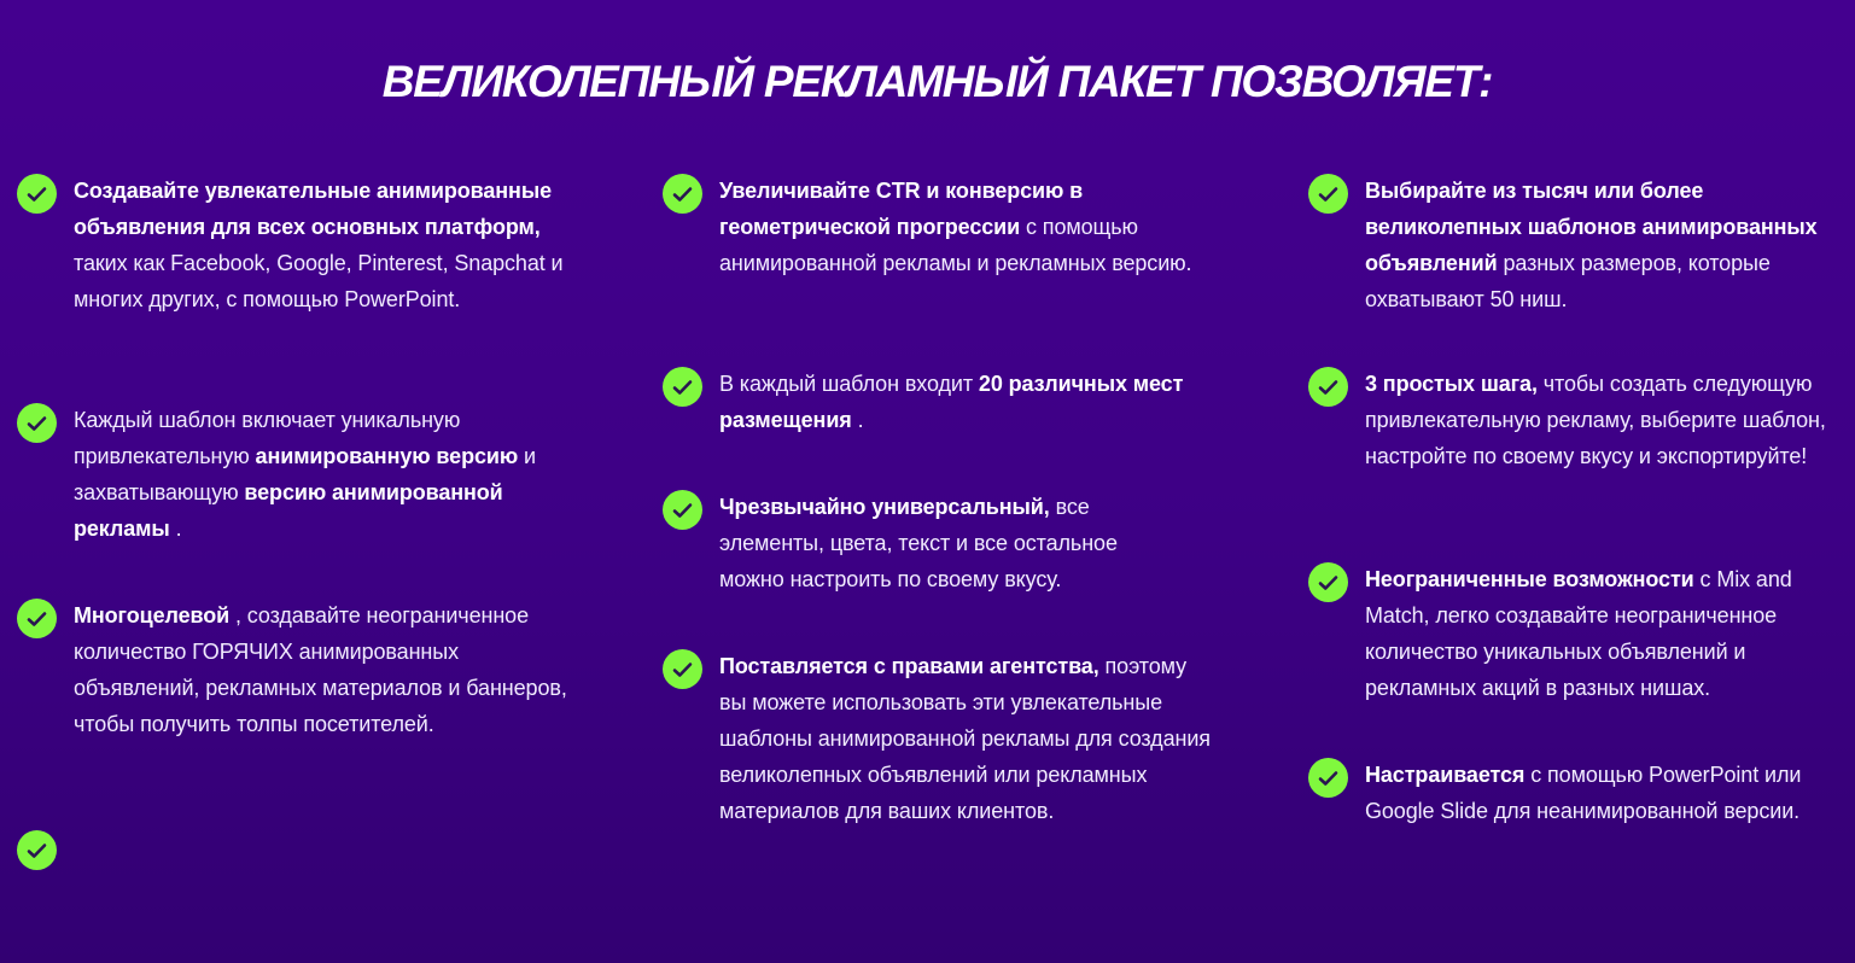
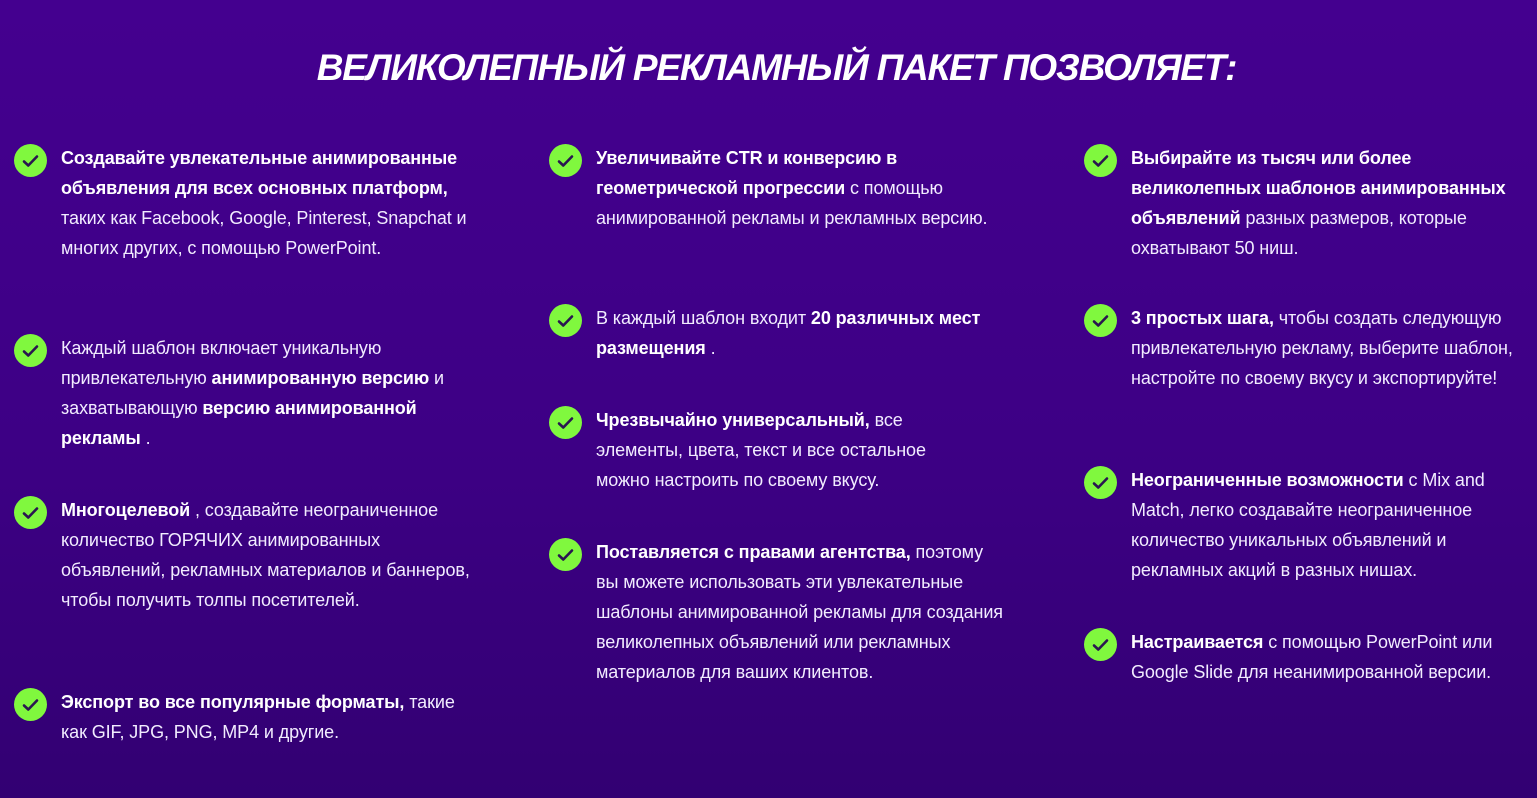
  ВЕЛИКОЛЕПНЫЙ РЕКЛАМНЫЙ ПАКЕТ ПОЗВОЛЯЕТ:
  Создавайте увлекательные анимированные объявления для всех основных платформ, таких как Facebook, Google, Pinterest, Snapchat и многих других, с помощью PowerPoint.
  Каждый шаблон включает уникальную привлекательную анимированную версию и захватывающую версию анимированной рекламы .
  Многоцелевой , создавайте неограниченное количество ГОРЯЧИХ анимированных объявлений, рекламных материалов и баннеров, чтобы получить толпы посетителей.
+ Экспорт во все популярные форматы, такие как GIF, JPG, PNG, MP4 и другие.
  Увеличивайте CTR и конверсию в геометрической прогрессии с помощью анимированной рекламы и рекламных версию.
  В каждый шаблон входит 20 различных мест размещения .
  Чрезвычайно универсальный, все элементы, цвета, текст и все остальное можно настроить по своему вкусу.
  Поставляется с правами агентства, поэтому вы можете использовать эти увлекательные шаблоны анимированной рекламы для создания великолепных объявлений или рекламных материалов для ваших клиентов.
  Выбирайте из тысяч или более великолепных шаблонов анимированных объявлений разных размеров, которые охватывают 50 ниш.
  3 простых шага, чтобы создать следующую привлекательную рекламу, выберите шаблон, настройте по своему вкусу и экспортируйте!
  Неограниченные возможности с Mix and Match, легко создавайте неограниченное количество уникальных объявлений и рекламных акций в разных нишах.
  Настраивается с помощью PowerPoint или Google Slide для неанимированной версии.
